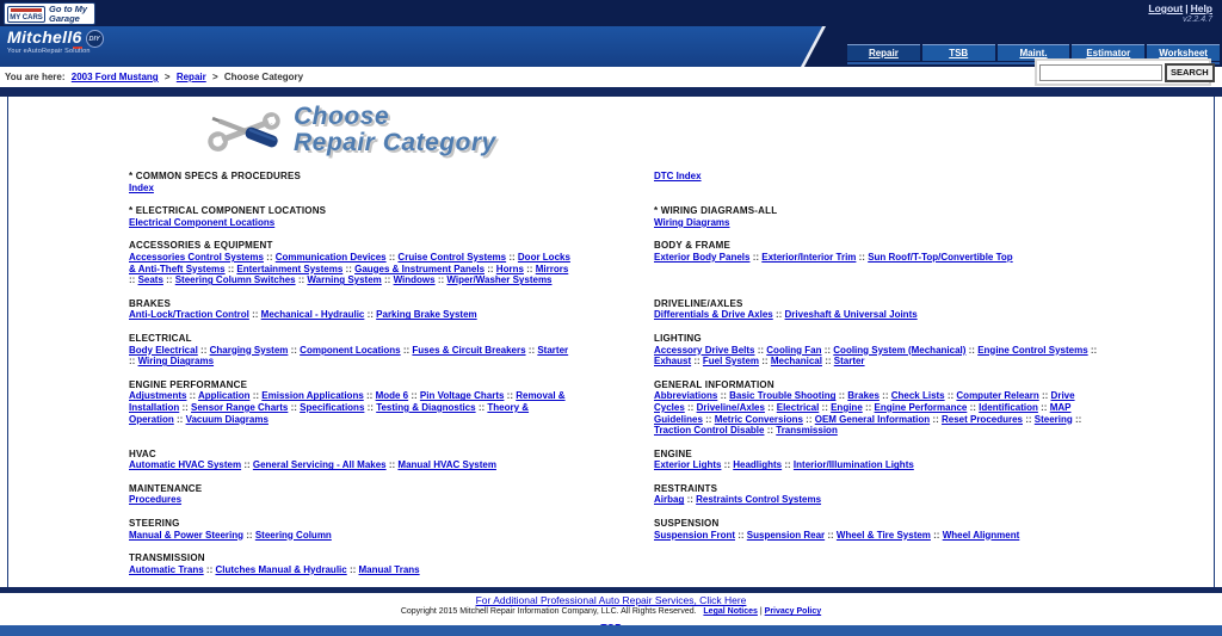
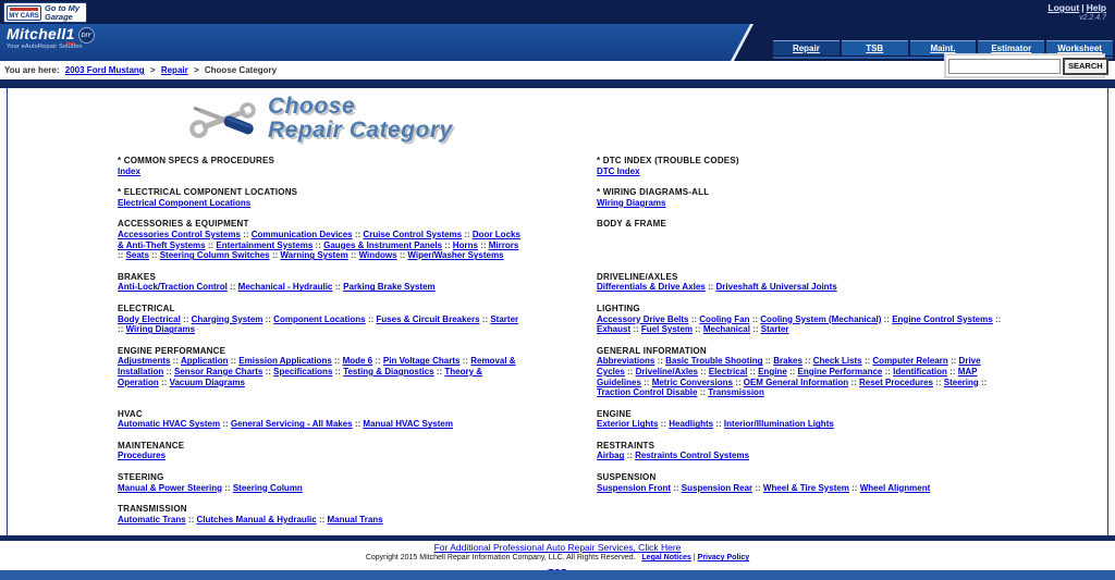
  Go to My Garage
  Logout | Help
- Mitchell6
+ Mitchell1
  Repair
  TSB
  Maint.
  Estimator
  Worksheet
  You are here: 2003 Ford Mustang > Repair > Choose Category
  SEARCH
  Choose
  Repair Category
  * COMMON SPECS & PROCEDURES
  Index
+ * DTC INDEX (TROUBLE CODES)
  DTC Index
  * ELECTRICAL COMPONENT LOCATIONS
  Electrical Component Locations
  * WIRING DIAGRAMS-ALL
  Wiring Diagrams
  ACCESSORIES & EQUIPMENT
  Accessories Control Systems :: Communication Devices :: Cruise Control Systems :: Door Locks & Anti-Theft Systems :: Entertainment Systems :: Gauges & Instrument Panels :: Horns :: Mirrors :: Seats :: Steering Column Switches :: Warning System :: Windows :: Wiper/Washer Systems
  BODY & FRAME
- Exterior Body Panels :: Exterior/Interior Trim :: Sun Roof/T-Top/Convertible Top
  BRAKES
  Anti-Lock/Traction Control :: Mechanical - Hydraulic :: Parking Brake System
  DRIVELINE/AXLES
  Differentials & Drive Axles :: Driveshaft & Universal Joints
  ELECTRICAL
  Body Electrical :: Charging System :: Component Locations :: Fuses & Circuit Breakers :: Starter :: Wiring Diagrams
  LIGHTING
  Accessory Drive Belts :: Cooling Fan :: Cooling System (Mechanical) :: Engine Control Systems :: Exhaust :: Fuel System :: Mechanical :: Starter
  ENGINE PERFORMANCE
  Adjustments :: Application :: Emission Applications :: Mode 6 :: Pin Voltage Charts :: Removal & Installation :: Sensor Range Charts :: Specifications :: Testing & Diagnostics :: Theory & Operation :: Vacuum Diagrams
  GENERAL INFORMATION
  Abbreviations :: Basic Trouble Shooting :: Brakes :: Check Lists :: Computer Relearn :: Drive Cycles :: Driveline/Axles :: Electrical :: Engine :: Engine Performance :: Identification :: MAP Guidelines :: Metric Conversions :: OEM General Information :: Reset Procedures :: Steering :: Traction Control Disable :: Transmission
  HVAC
  Automatic HVAC System :: General Servicing - All Makes :: Manual HVAC System
  ENGINE
  Exterior Lights :: Headlights :: Interior/Illumination Lights
  MAINTENANCE
  Procedures
  RESTRAINTS
  Airbag :: Restraints Control Systems
  STEERING
  Manual & Power Steering :: Steering Column
  SUSPENSION
  Suspension Front :: Suspension Rear :: Wheel & Tire System :: Wheel Alignment
  TRANSMISSION
  Automatic Trans :: Clutches Manual & Hydraulic :: Manual Trans
  For Additional Professional Auto Repair Services, Click Here
